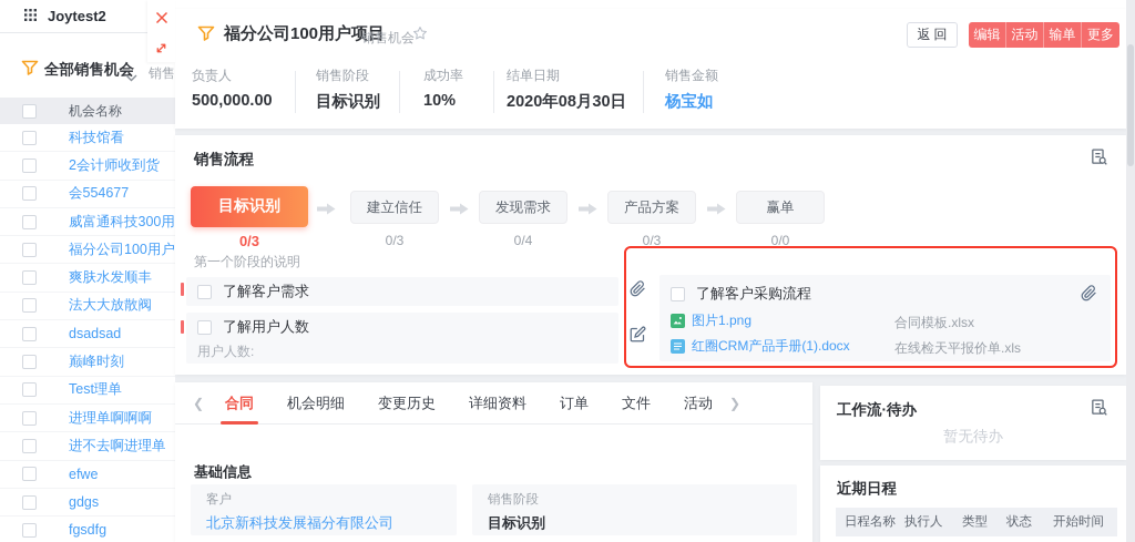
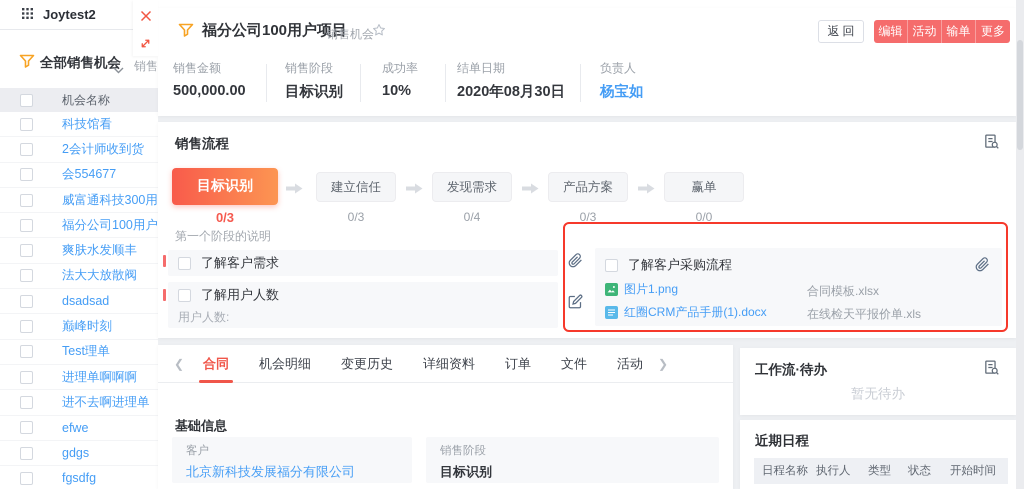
  Joytest2
  全部销售机会
  机会名称
  科技馆看
  2会计师收到货
  会554677
  威富通科技300用
  福分公司100用户
  爽肤水发顺丰
  法大大放散阀
  dsadsad
  巅峰时刻
  Test理单
  进理单啊啊啊
  进不去啊进理单
  efwe
  gdgs
  fgsdfg
  福分公司100用户项目
  销售机会
  返回
  编辑
  活动
  输单
  更多
- 负责人
+ 销售金额
  500,000.00
  销售阶段
  目标识别
  成功率
  10%
  结单日期
  2020年08月30日
- 销售金额
+ 负责人
  杨宝如
  销售流程
  目标识别
  建立信任
  发现需求
  产品方案
  赢单
  0/3
  0/3
  0/4
  0/3
  0/0
  第一个阶段的说明
  了解客户需求
  了解用户人数
  用户人数:
  了解客户采购流程
  图片1.png
  红圈CRM产品手册(1).docx
  合同模板.xlsx
  在线检天平报价单.xls
  ❮
  合同
  机会明细
  变更历史
  详细资料
  订单
  文件
  活动
  ❯
  基础信息
  客户
  北京新科技发展福分有限公司
  销售阶段
  目标识别
  工作流·待办
  暂无待办
  近期日程
  日程名称
  执行人
  类型
  状态
  开始时间
